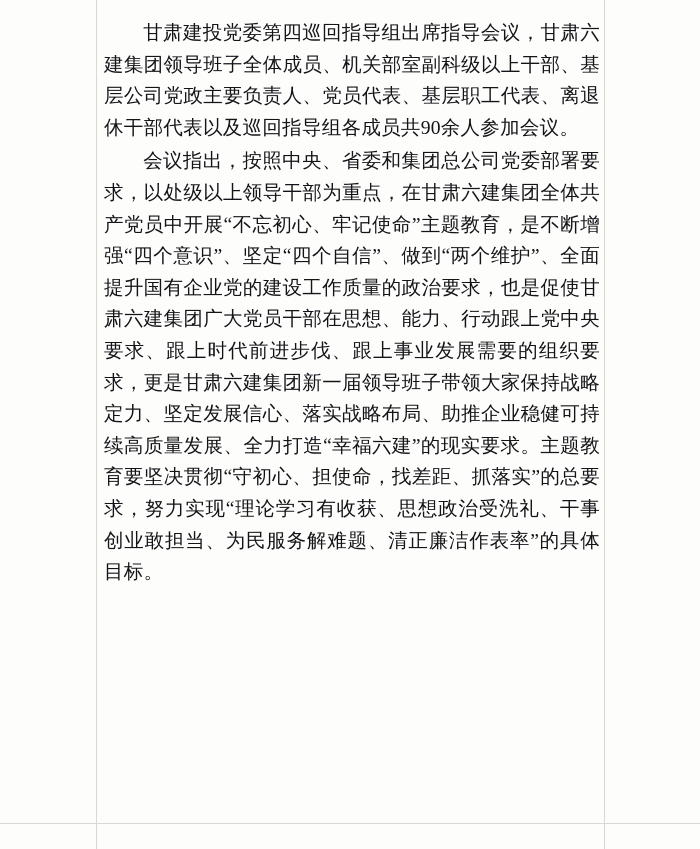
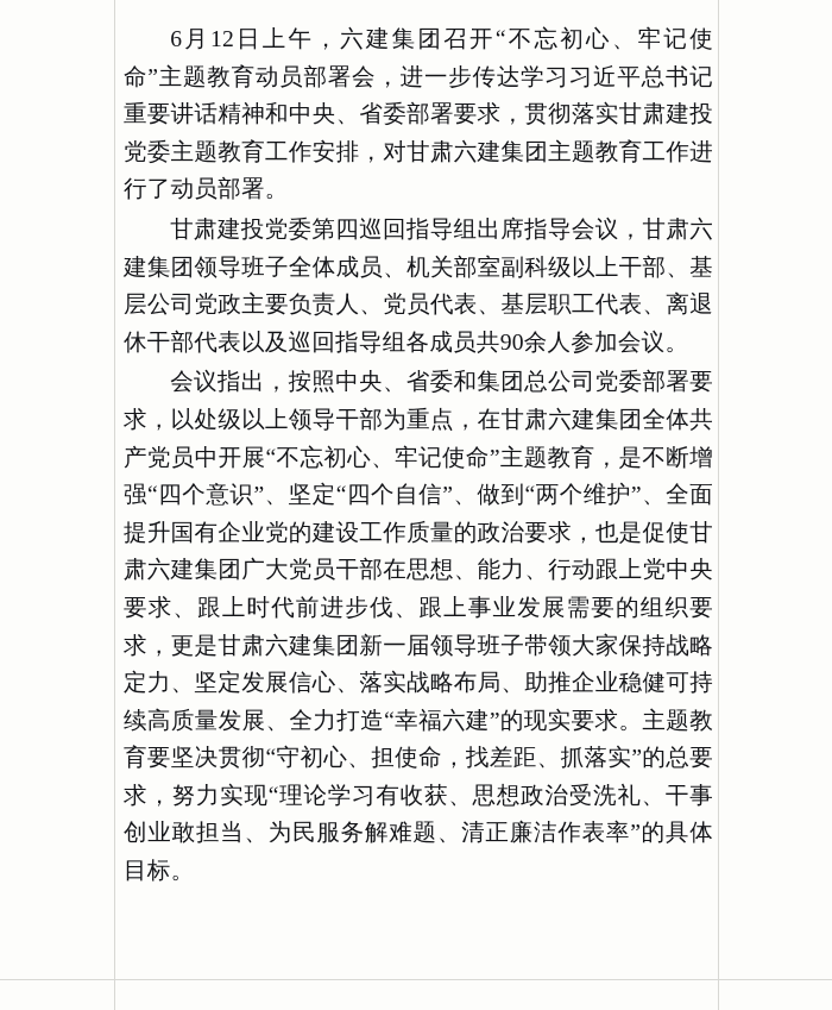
+ 6月12日上午，六建集团召开“不忘初心、牢记使命”主题教育动员部署会，进一步传达学习习近平总书记重要讲话精神和中央、省委部署要求，贯彻落实甘肃建投党委主题教育工作安排，对甘肃六建集团主题教育工作进行了动员部署。
  甘肃建投党委第四巡回指导组出席指导会议，甘肃六建集团领导班子全体成员、机关部室副科级以上干部、基层公司党政主要负责人、党员代表、基层职工代表、离退休干部代表以及巡回指导组各成员共90余人参加会议。
  会议指出，按照中央、省委和集团总公司党委部署要求，以处级以上领导干部为重点，在甘肃六建集团全体共产党员中开展“不忘初心、牢记使命”主题教育，是不断增强“四个意识”、坚定“四个自信”、做到“两个维护”、全面提升国有企业党的建设工作质量的政治要求，也是促使甘肃六建集团广大党员干部在思想、能力、行动跟上党中央要求、跟上时代前进步伐、跟上事业发展需要的组织要求，更是甘肃六建集团新一届领导班子带领大家保持战略定力、坚定发展信心、落实战略布局、助推企业稳健可持续高质量发展、全力打造“幸福六建”的现实要求。主题教育要坚决贯彻“守初心、担使命，找差距、抓落实”的总要求，努力实现“理论学习有收获、思想政治受洗礼、干事创业敢担当、为民服务解难题、清正廉洁作表率”的具体目标。
